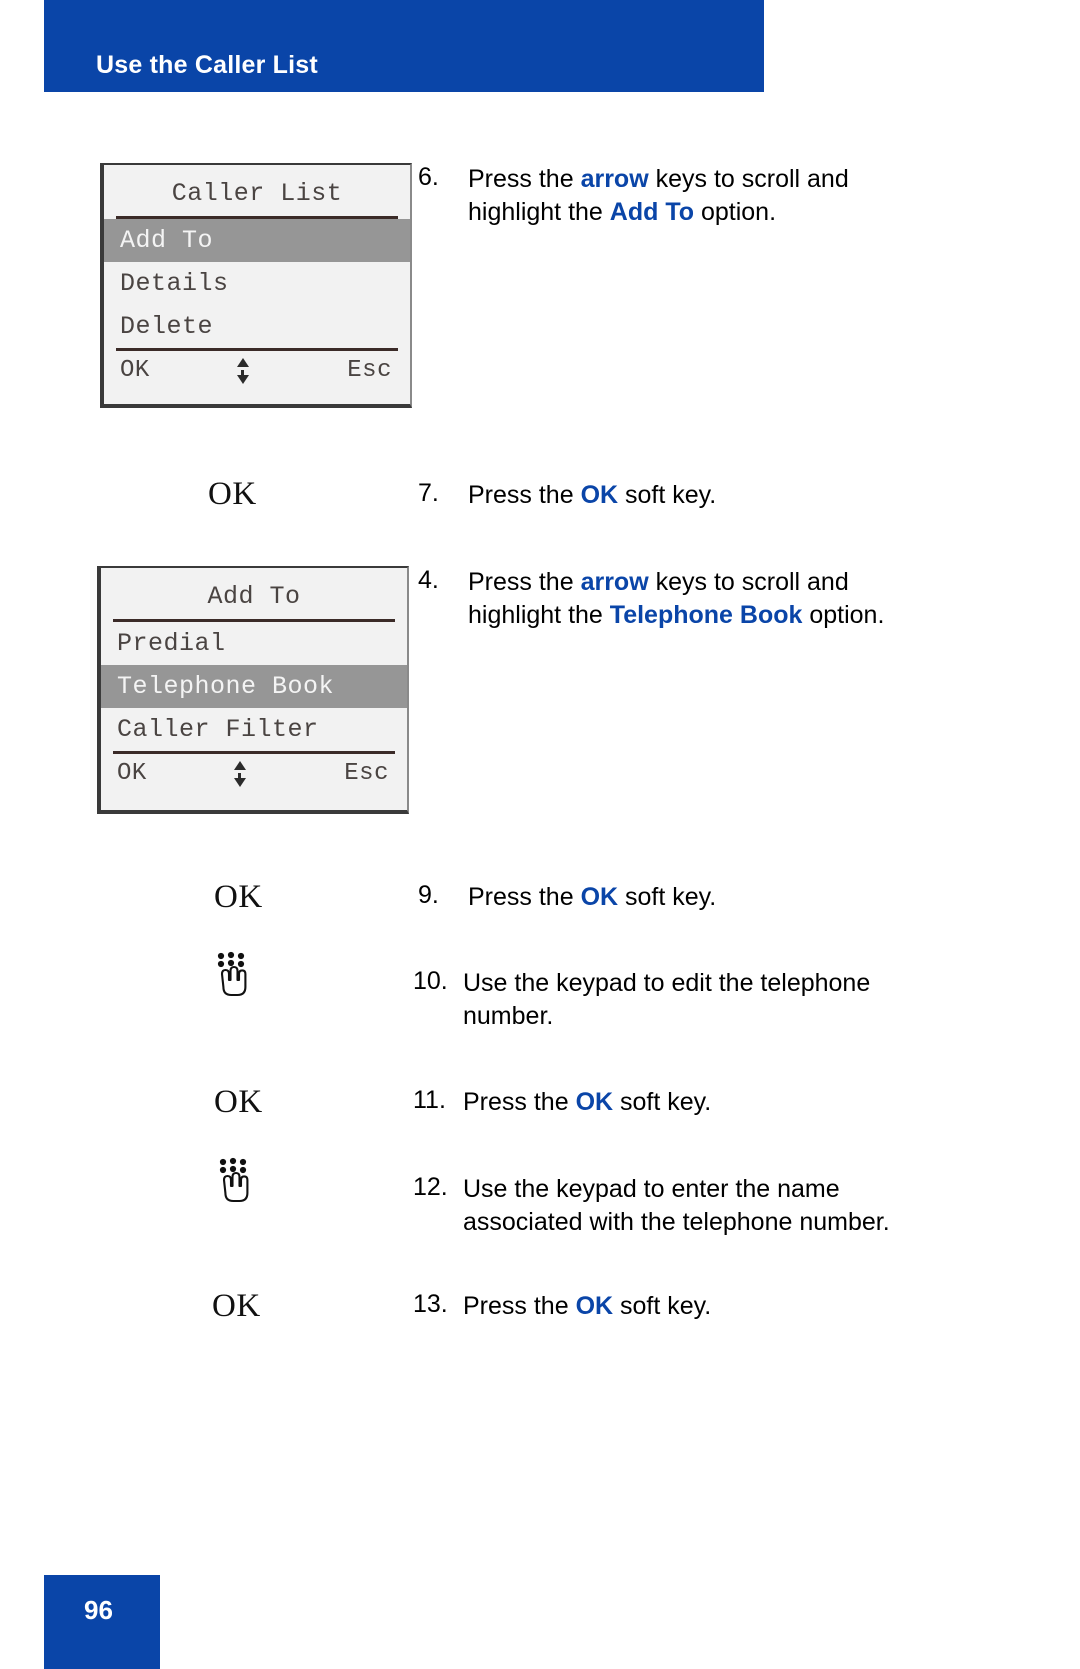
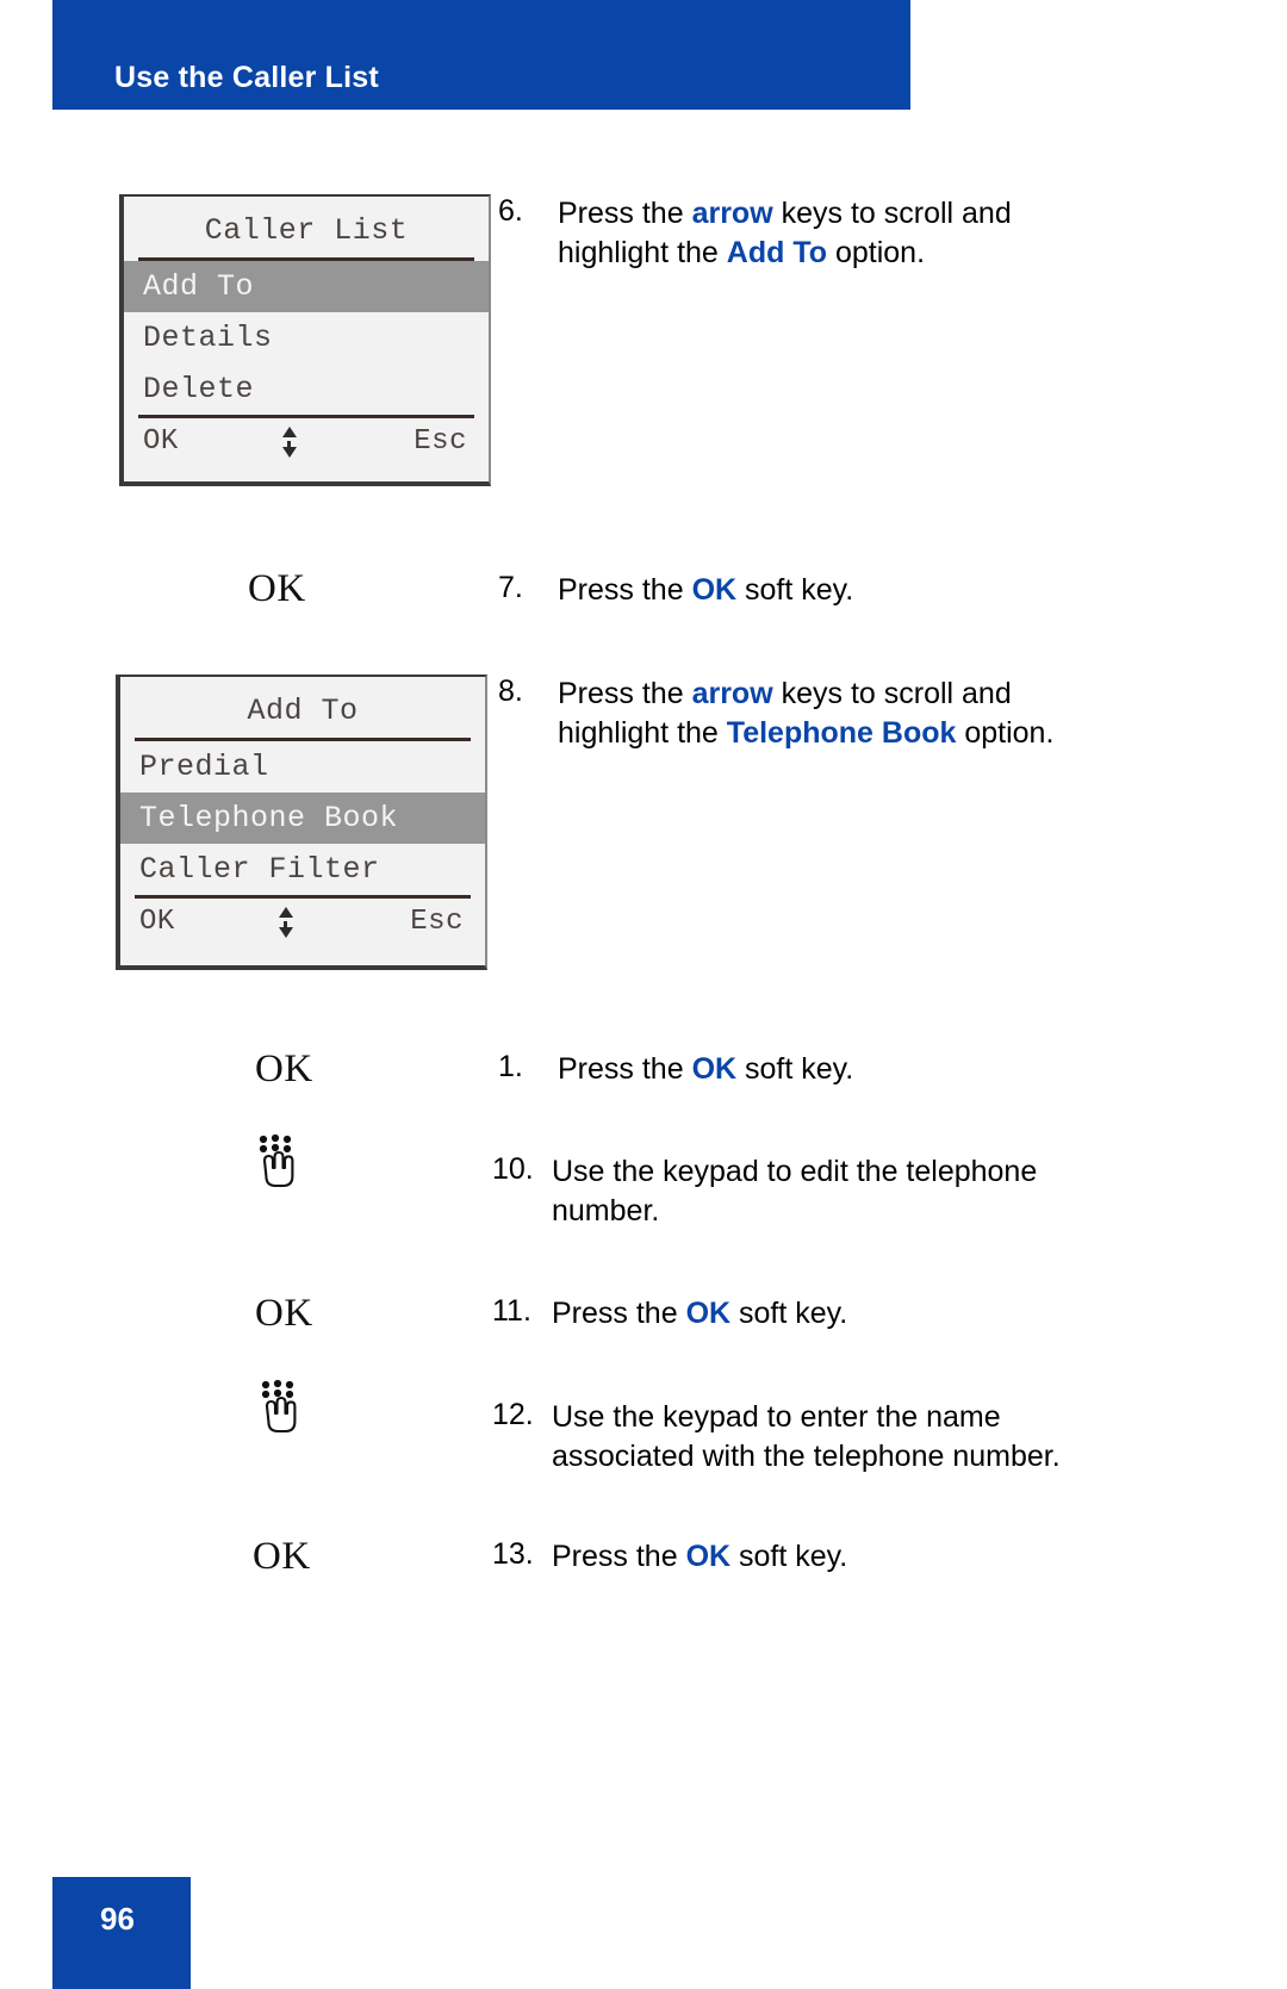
  Use the Caller List
  Caller List
  Add To
  Details
  Delete
  OK
  Esc
  6.
  Press the arrow keys to scroll and highlight the Add To option.
  OK
  7.
  Press the OK soft key.
  Add To
  Predial
  Telephone Book
  Caller Filter
  OK
  Esc
- 4.
+ 8.
  Press the arrow keys to scroll and highlight the Telephone Book option.
  OK
- 9.
+ 1.
  Press the OK soft key.
  10.
  Use the keypad to edit the telephone number.
  OK
  11.
  Press the OK soft key.
  12.
  Use the keypad to enter the name associated with the telephone number.
  OK
  13.
  Press the OK soft key.
  96
